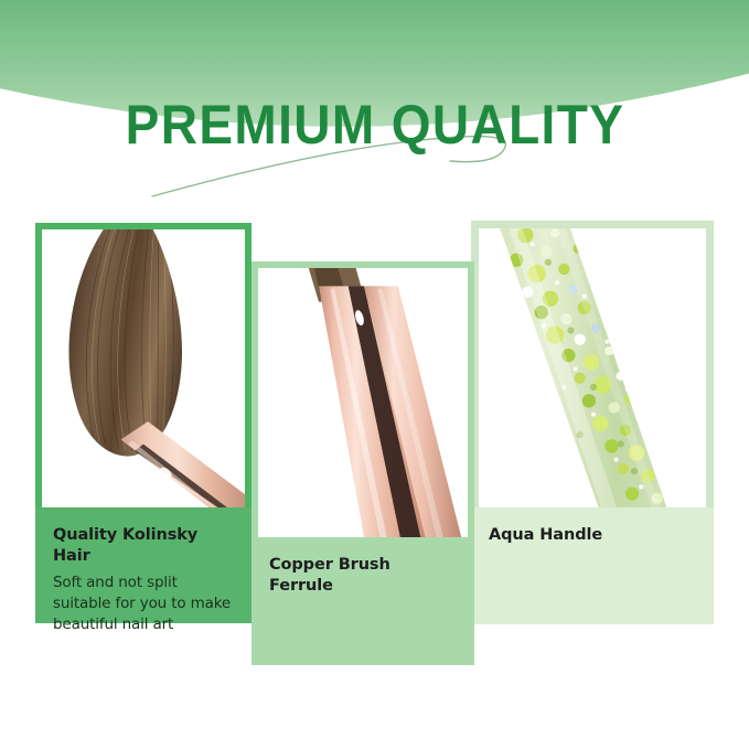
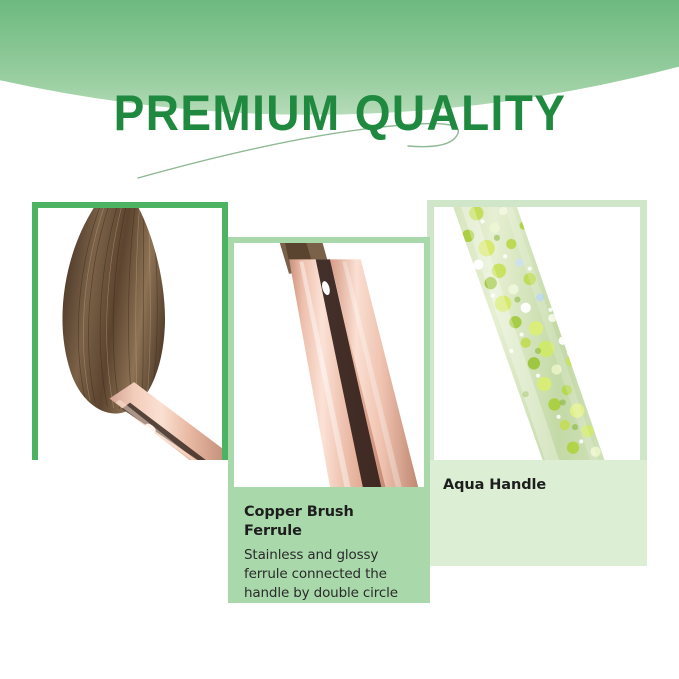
  PREMIUM QUALITY
- Quality Kolinsky Hair
- Soft and not split suitable for you to make beautiful nail art
  Copper Brush Ferrule
+ Stainless and glossy ferrule connected the handle by double circle
  Aqua Handle
